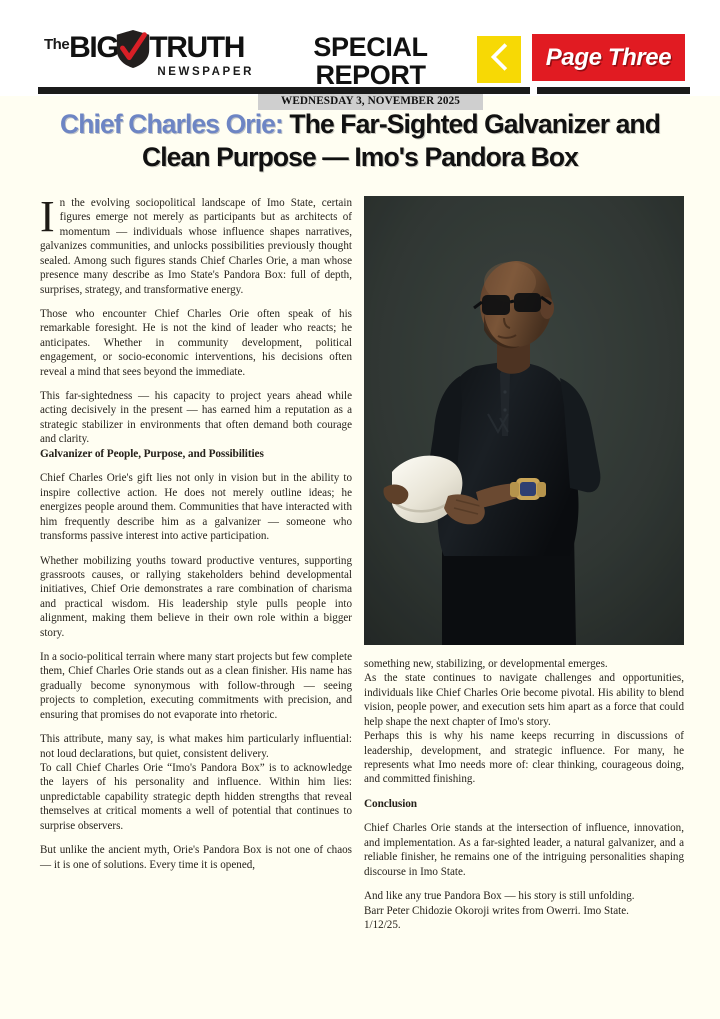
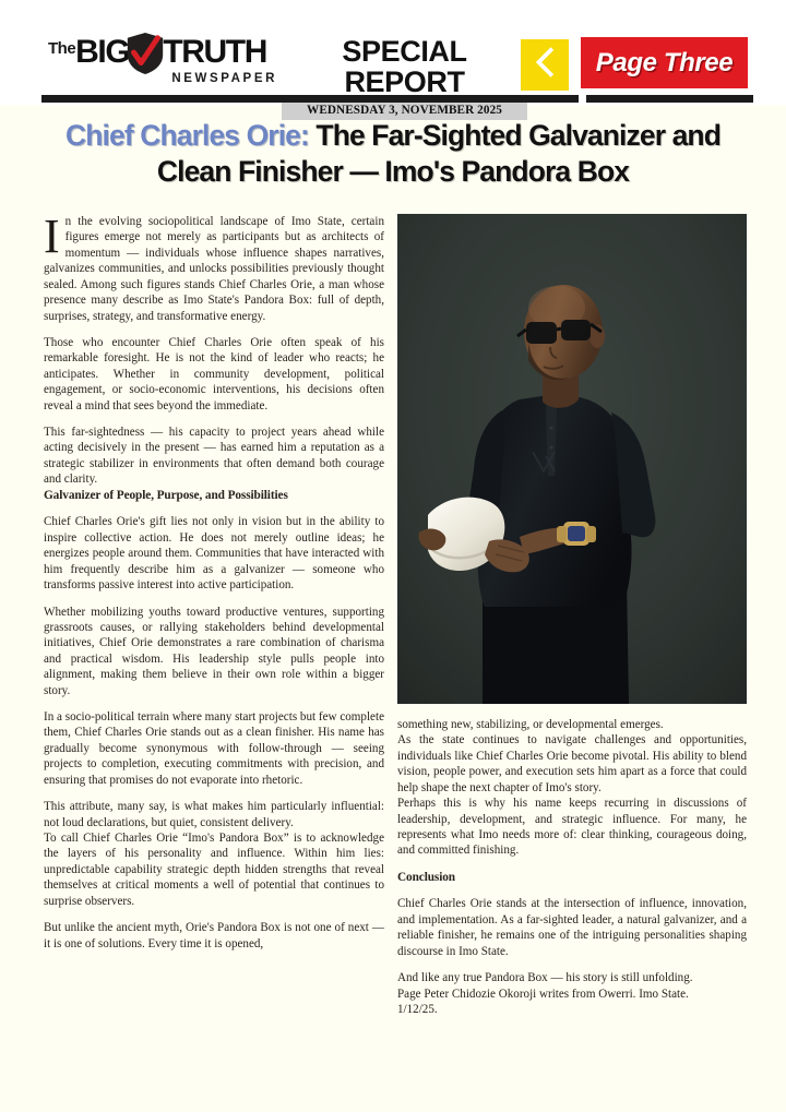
  The
  BIG
  TRUTH
  NEWSPAPER
  SPECIAL REPORT
  WEDNESDAY 3, NOVEMBER 2025
  Page Three
- Chief Charles Orie: The Far-Sighted Galvanizer and Clean Purpose — Imo's Pandora Box
+ Chief Charles Orie: The Far-Sighted Galvanizer and Clean Finisher — Imo's Pandora Box
  In the evolving sociopolitical landscape of Imo State, certain figures emerge not merely as participants but as architects of momentum — individuals whose influence shapes narratives, galvanizes communities, and unlocks possibilities previously thought sealed. Among such figures stands Chief Charles Orie, a man whose presence many describe as Imo State's Pandora Box: full of depth, surprises, strategy, and transformative energy.
  Those who encounter Chief Charles Orie often speak of his remarkable foresight. He is not the kind of leader who reacts; he anticipates. Whether in community development, political engagement, or socio-economic interventions, his decisions often reveal a mind that sees beyond the immediate.
  This far-sightedness — his capacity to project years ahead while acting decisively in the present — has earned him a reputation as a strategic stabilizer in environments that often demand both courage and clarity.
  Galvanizer of People, Purpose, and Possibilities
  Chief Charles Orie's gift lies not only in vision but in the ability to inspire collective action. He does not merely outline ideas; he energizes people around them. Communities that have interacted with him frequently describe him as a galvanizer — someone who transforms passive interest into active participation.
  Whether mobilizing youths toward productive ventures, supporting grassroots causes, or rallying stakeholders behind developmental initiatives, Chief Orie demonstrates a rare combination of charisma and practical wisdom. His leadership style pulls people into alignment, making them believe in their own role within a bigger story.
  In a socio-political terrain where many start projects but few complete them, Chief Charles Orie stands out as a clean finisher. His name has gradually become synonymous with follow-through — seeing projects to completion, executing commitments with precision, and ensuring that promises do not evaporate into rhetoric.
  This attribute, many say, is what makes him particularly influential: not loud declarations, but quiet, consistent delivery.
  To call Chief Charles Orie “Imo's Pandora Box” is to acknowledge the layers of his personality and influence. Within him lies: unpredictable capability strategic depth hidden strengths that reveal themselves at critical moments a well of potential that continues to surprise observers.
- But unlike the ancient myth, Orie's Pandora Box is not one of chaos — it is one of solutions. Every time it is opened,
+ But unlike the ancient myth, Orie's Pandora Box is not one of next — it is one of solutions. Every time it is opened,
  something new, stabilizing, or developmental emerges.
  As the state continues to navigate challenges and opportunities, individuals like Chief Charles Orie become pivotal. His ability to blend vision, people power, and execution sets him apart as a force that could help shape the next chapter of Imo's story.
  Perhaps this is why his name keeps recurring in discussions of leadership, development, and strategic influence. For many, he represents what Imo needs more of: clear thinking, courageous doing, and committed finishing.
  Conclusion
  Chief Charles Orie stands at the intersection of influence, innovation, and implementation. As a far-sighted leader, a natural galvanizer, and a reliable finisher, he remains one of the intriguing personalities shaping discourse in Imo State.
  And like any true Pandora Box — his story is still unfolding.
- Barr Peter Chidozie Okoroji writes from Owerri. Imo State.
+ Page Peter Chidozie Okoroji writes from Owerri. Imo State.
  1/12/25.
